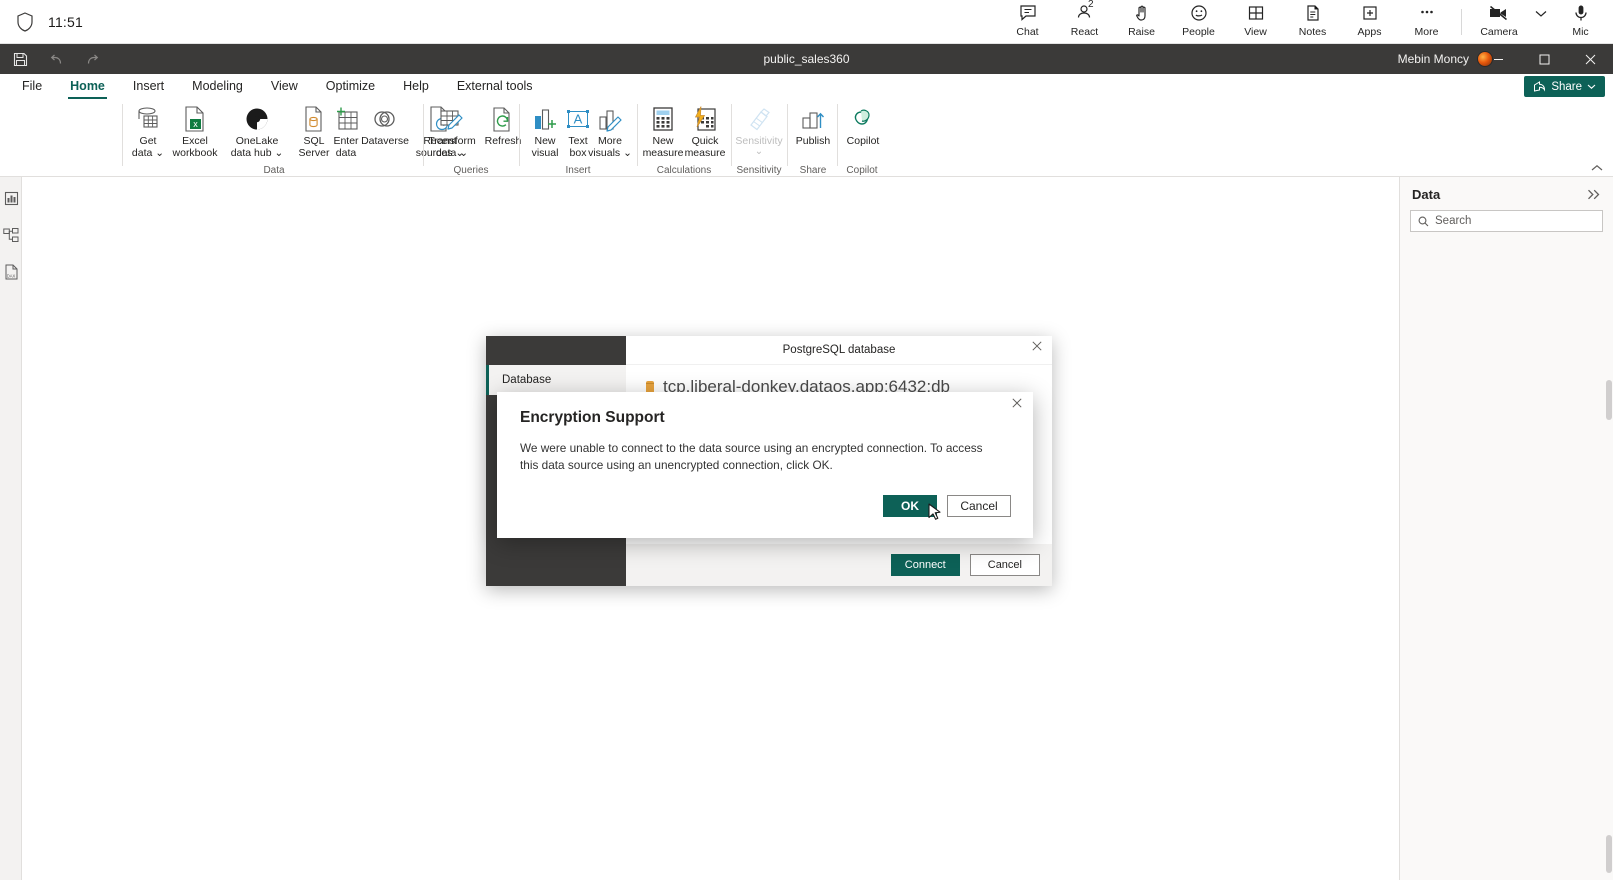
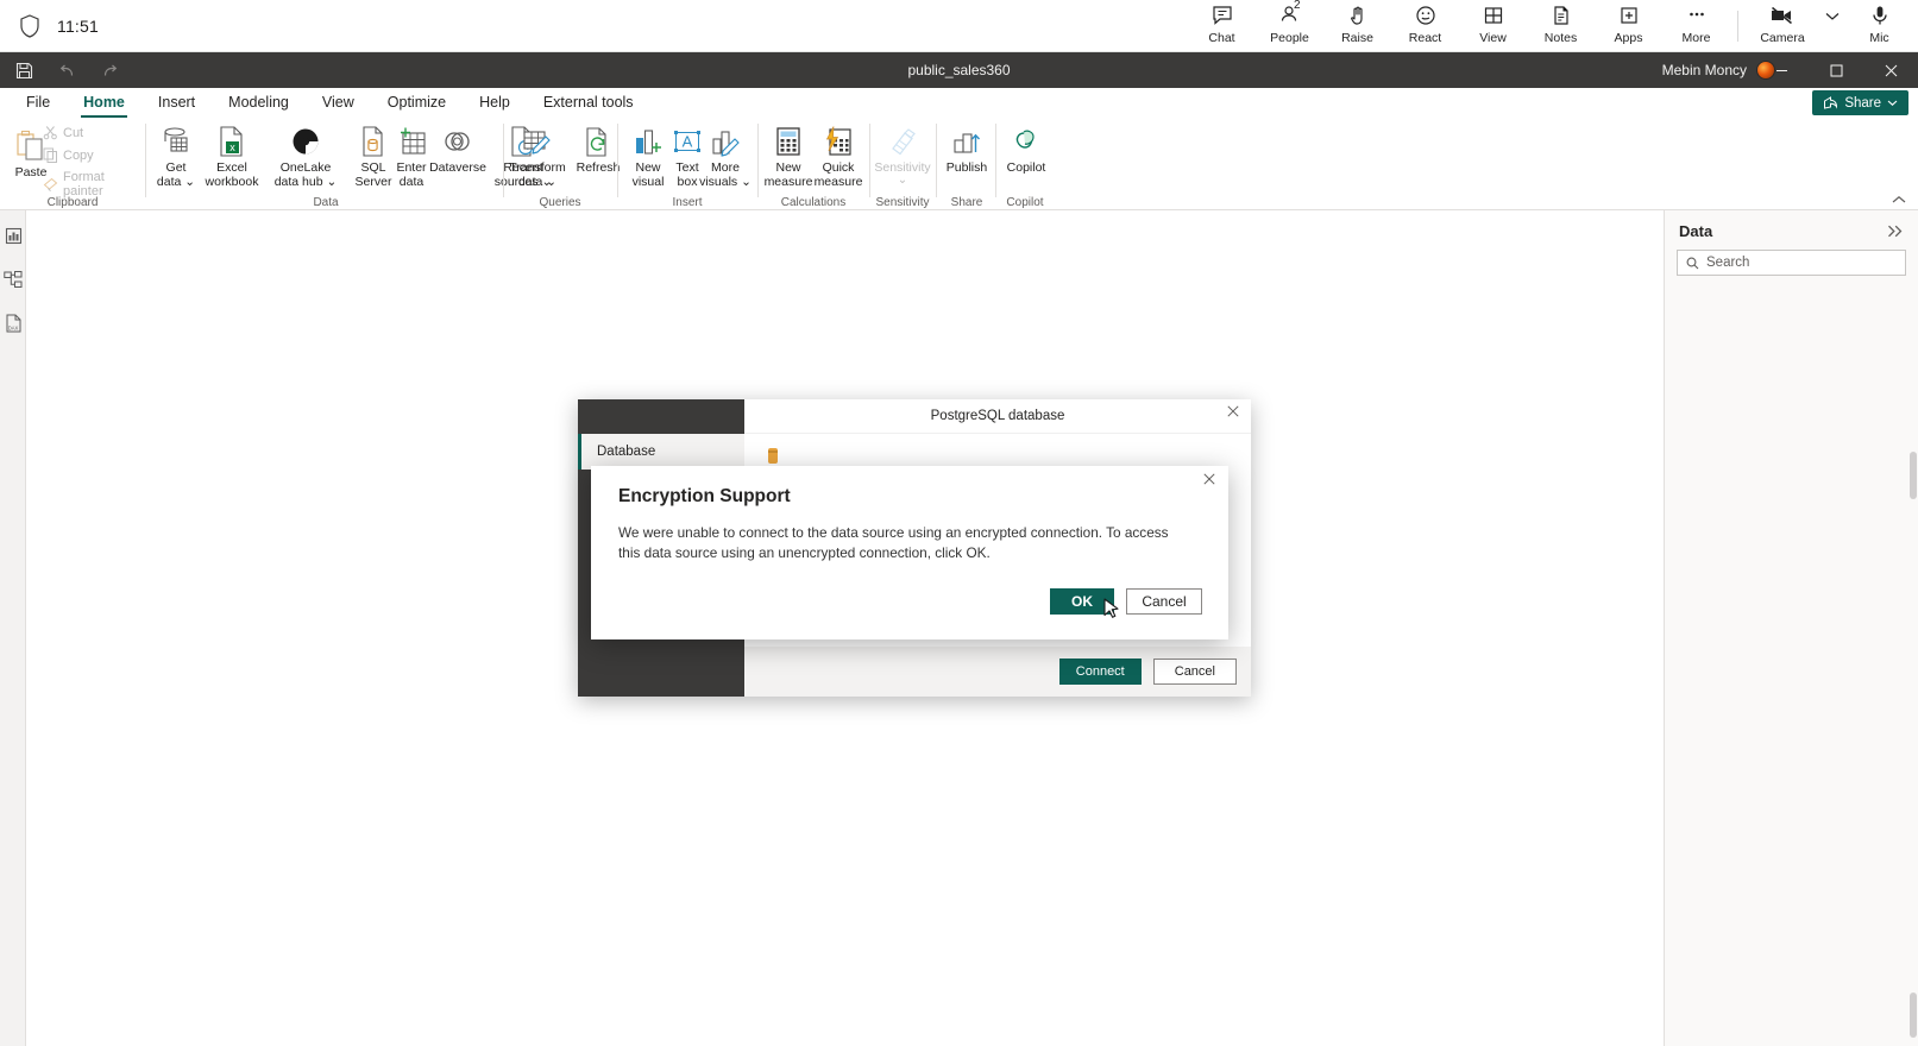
  11:51
  Chat
  2
- React
+ People
  Raise
- People
+ React
  View
  Notes
  Apps
  More
  Camera
  Mic
  public_sales360
  Mebin Moncy
  File
  Home
  Insert
  Modeling
  View
  Optimize
  Help
  External tools
  Share
+ Paste
+ Cut
+ Copy
+ Format painter
+ Clipboard
  Get
  data ⌄
  x
  Excel
  workbook
  OneLake
  data hub ⌄
  SQL
  Server
  Enter
  data
  Dataverse
  Recent
  surces ⌄
  Data
  Transform
  data ⌄
  Refres
  Queries
  New
  visual
  A
  Text
  box
  More
  visuals ⌄
  Insert
  New
  measure
  Quick
  measure
  Calculations
  Sensitivity
  ⌄
  Sensitivity
  Publish
  Share
  Copilot
  Copilot
  Data
  Search
  Database
  PostgreSQL database
- tcp.liberal-donkey.dataos.app:6432;db
  Connect
  Cancel
  Encryption Support
  We were unable to connect to the data source using an encrypted connection. To access this data source using an unencrypted connection, click OK.
  OK
  Cancel
